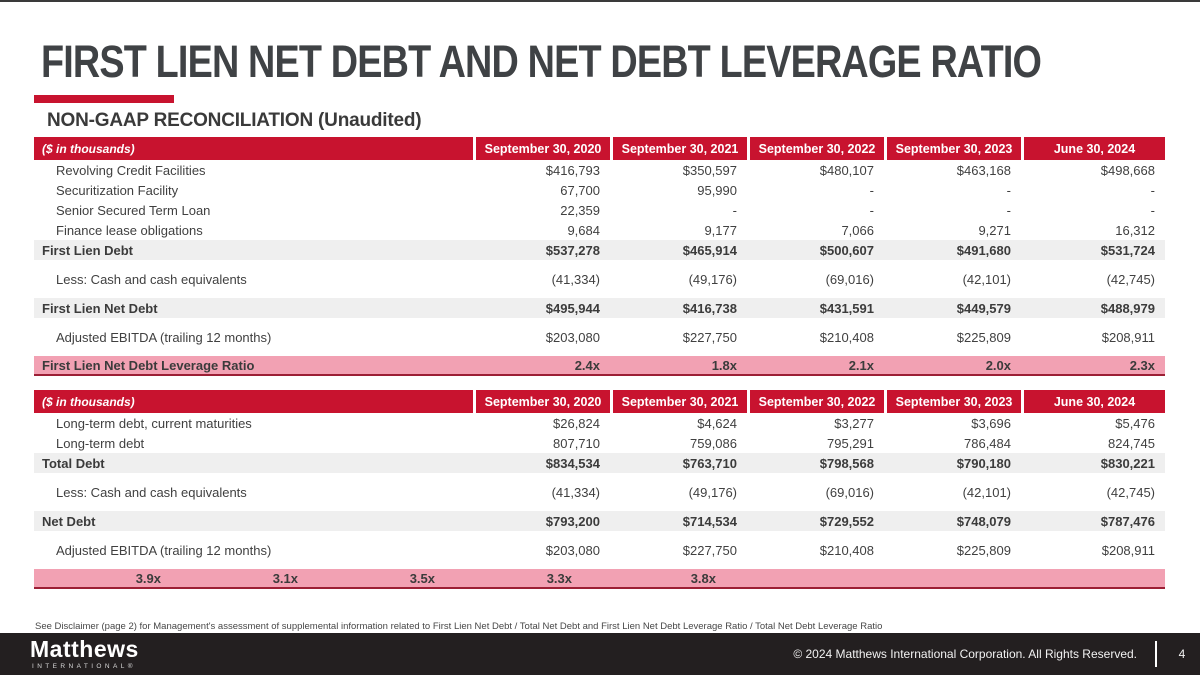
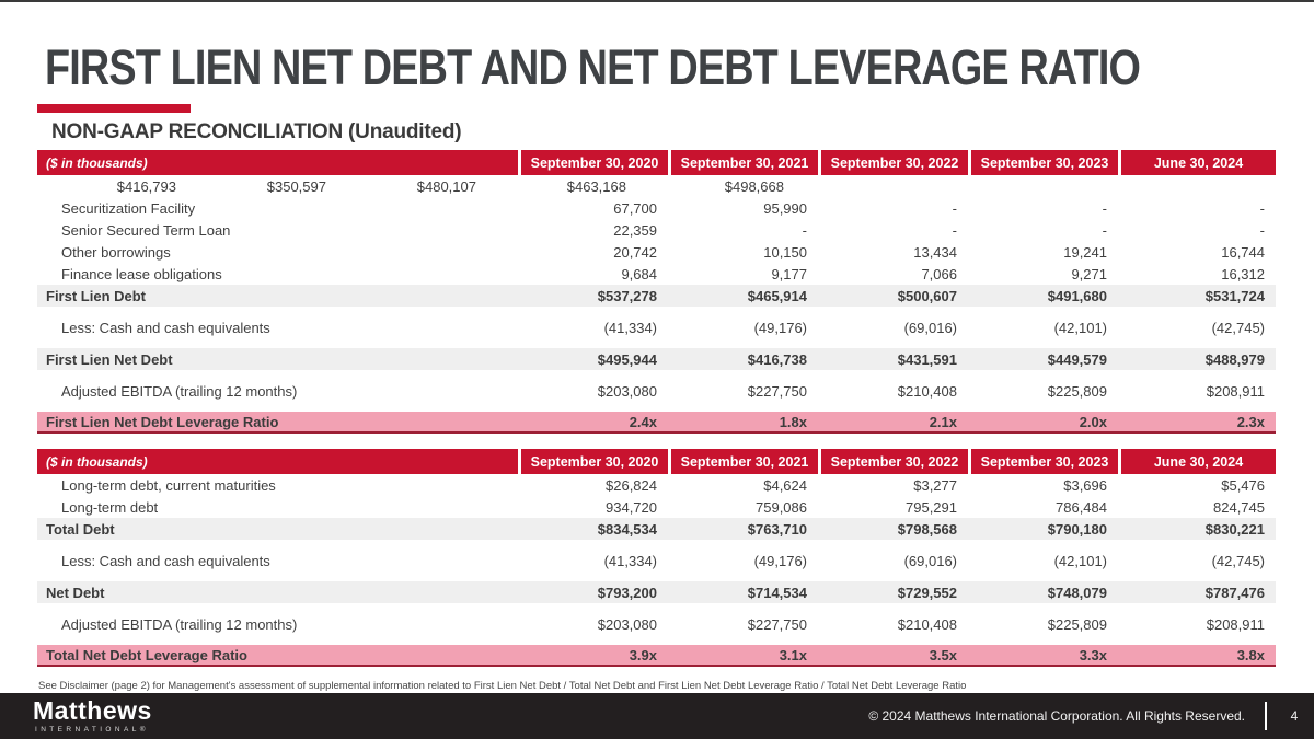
  FIRST LIEN NET DEBT AND NET DEBT LEVERAGE RATIO
  NON-GAAP RECONCILIATION (Unaudited)
  ($ in thousands)
  September 30, 2020
  September 30, 2021
  September 30, 2022
  September 30, 2023
  June 30, 2024
- Revolving Credit Facilities
  $416,793
  $350,597
  $480,107
  $463,168
  $498,668
  Securitization Facility
  67,700
  95,990
  -
  -
  -
  Senior Secured Term Loan
  22,359
  -
  -
  -
  -
+ Other borrowings
+ 20,742
+ 10,150
+ 13,434
+ 19,241
+ 16,744
  Finance lease obligations
  9,684
  9,177
  7,066
  9,271
  16,312
  First Lien Debt
  $537,278
  $465,914
  $500,607
  $491,680
  $531,724
  Less: Cash and cash equivalents
  (41,334)
  (49,176)
  (69,016)
  (42,101)
  (42,745)
  First Lien Net Debt
  $495,944
  $416,738
  $431,591
  $449,579
  $488,979
  Adjusted EBITDA (trailing 12 months)
  $203,080
  $227,750
  $210,408
  $225,809
  $208,911
  First Lien Net Debt Leverage Ratio
  2.4x
  1.8x
  2.1x
  2.0x
  2.3x
  ($ in thousands)
  September 30, 2020
  September 30, 2021
  September 30, 2022
  September 30, 2023
  June 30, 2024
  Long-term debt, current maturities
  $26,824
  $4,624
  $3,277
  $3,696
  $5,476
  Long-term debt
- 807,710
+ 934,720
  759,086
  795,291
  786,484
  824,745
  Total Debt
  $834,534
  $763,710
  $798,568
  $790,180
  $830,221
  Less: Cash and cash equivalents
  (41,334)
  (49,176)
  (69,016)
  (42,101)
  (42,745)
  Net Debt
  $793,200
  $714,534
  $729,552
  $748,079
  $787,476
  Adjusted EBITDA (trailing 12 months)
  $203,080
  $227,750
  $210,408
  $225,809
  $208,911
+ Total Net Debt Leverage Ratio
  3.9x
  3.1x
  3.5x
  3.3x
  3.8x
  See Disclaimer (page 2) for Management's assessment of supplemental information related to First Lien Net Debt / Total Net Debt and First Lien Net Debt Leverage Ratio / Total Net Debt Leverage Ratio
  Matthews
  © 2024 Matthews International Corporation. All Rights Reserved.
  4
